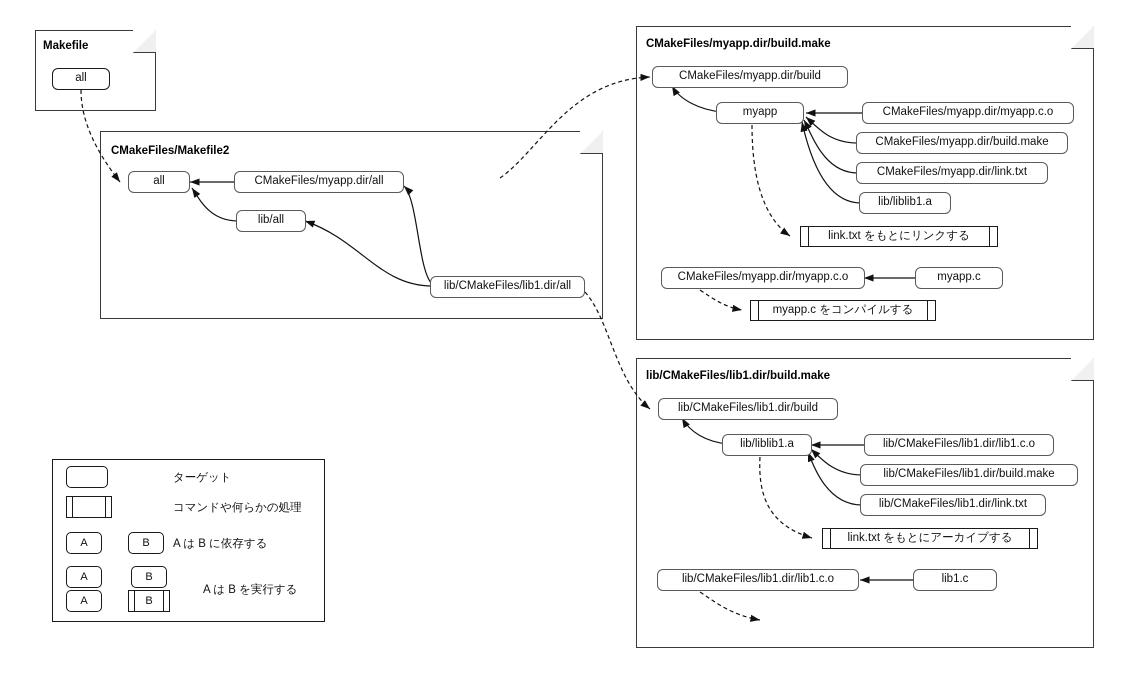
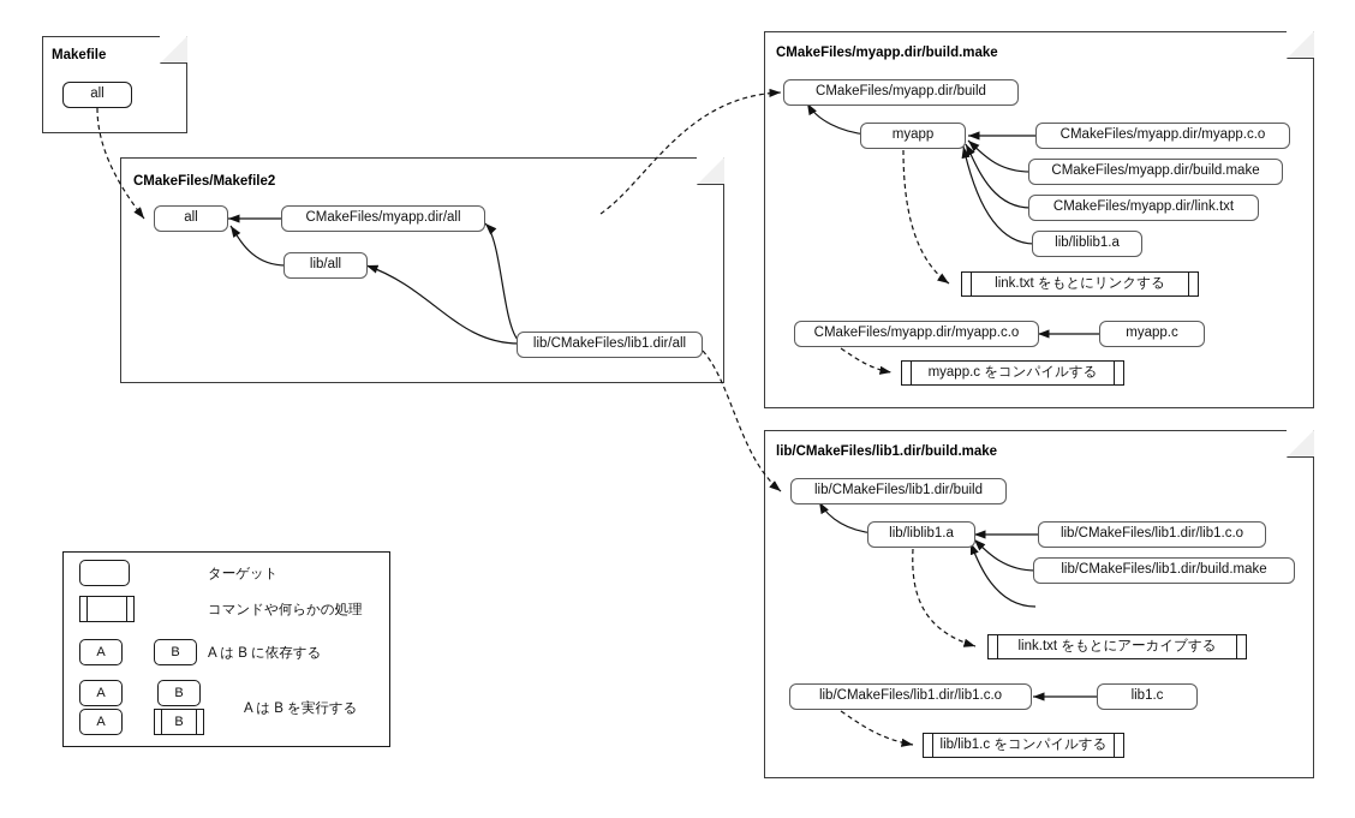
  Makefile
  CMakeFiles/Makefile2
  CMakeFiles/myapp.dir/build.make
  lib/CMakeFiles/lib1.dir/build.make
  all
  all
  CMakeFiles/myapp.dir/all
  lib/all
  lib/CMakeFiles/lib1.dir/all
  CMakeFiles/myapp.dir/build
  myapp
  CMakeFiles/myapp.dir/myapp.c.o
  CMakeFiles/myapp.dir/build.make
  CMakeFiles/myapp.dir/link.txt
  lib/liblib1.a
  link.txt をもとにリンクする
  CMakeFiles/myapp.dir/myapp.c.o
  myapp.c
  myapp.c をコンパイルする
  lib/CMakeFiles/lib1.dir/build
  lib/liblib1.a
  lib/CMakeFiles/lib1.dir/lib1.c.o
  lib/CMakeFiles/lib1.dir/build.make
- lib/CMakeFiles/lib1.dir/link.txt
  link.txt をもとにアーカイブする
  lib/CMakeFiles/lib1.dir/lib1.c.o
  lib1.c
+ lib/lib1.c をコンパイルする
  ターゲット
  コマンドや何らかの処理
  A
  B
  A は B に依存する
  A
  B
  A
  B
  A は B を実行する
